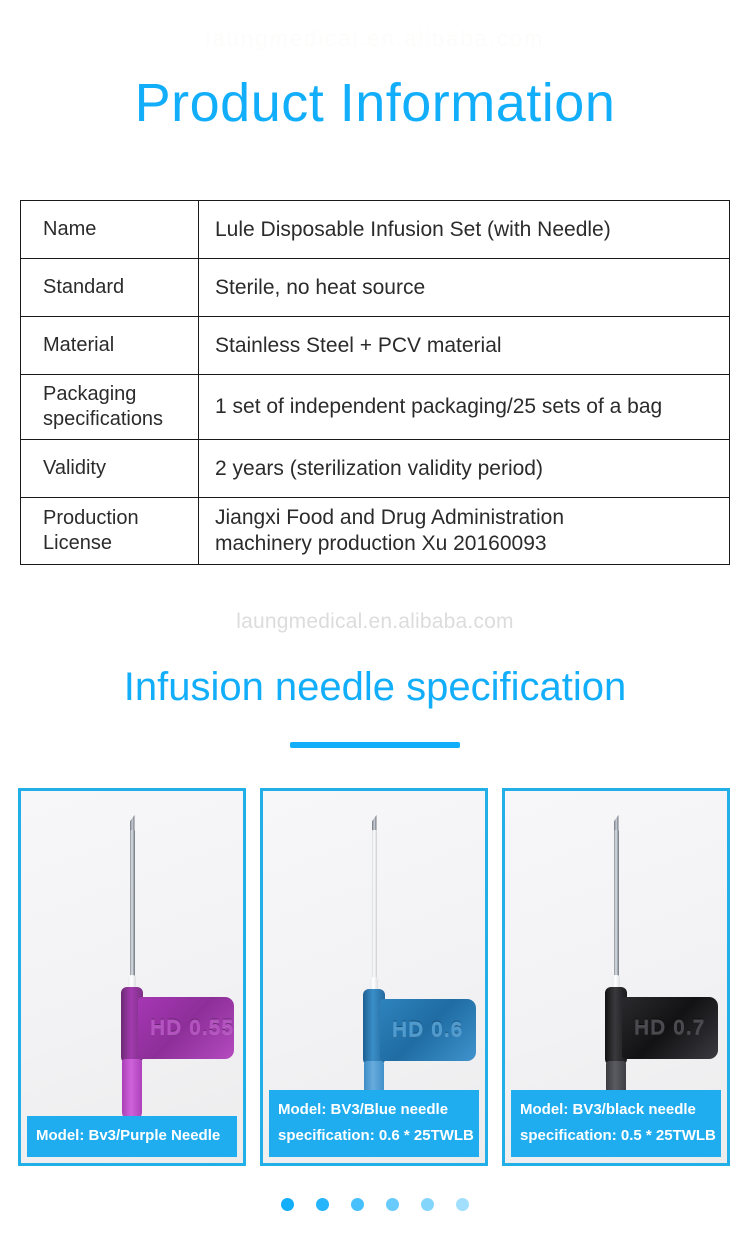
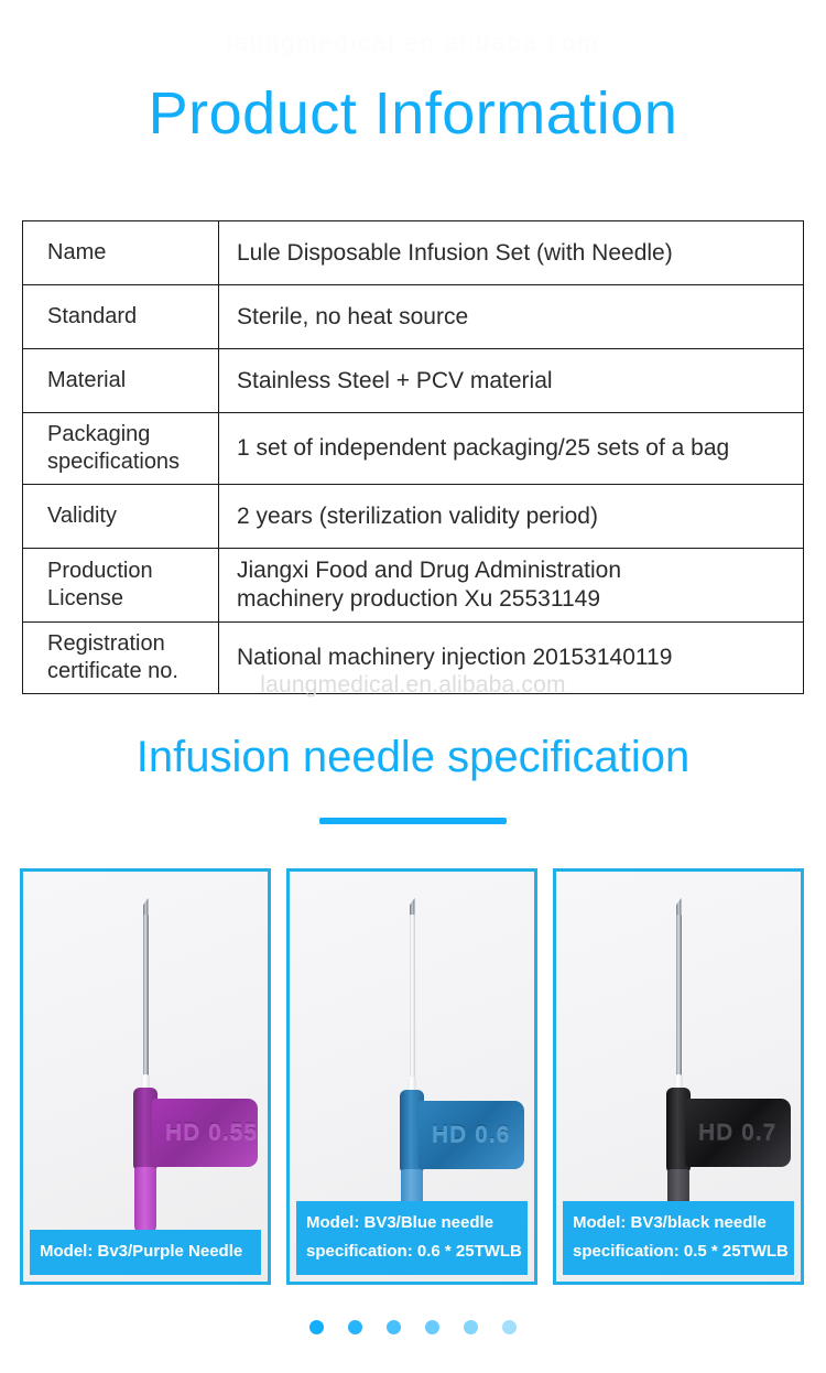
  Product Information
  Name	Lule Disposable Infusion Set (with Needle)
  Standard	Sterile, no heat source
  Material	Stainless Steel + PCV material
  Packaging specifications	1 set of independent packaging/25 sets of a bag
  Validity	2 years (sterilization validity period)
- Production License	Jiangxi Food and Drug Administration machinery production Xu 20160093
+ Production License	Jiangxi Food and Drug Administration machinery production Xu 25531149
+ Registration certificate no.	National machinery injection 20153140119
  laungmedical.en.alibaba.com
  Infusion needle specification
  HD 0.55
  Model: Bv3/Purple Needle
  HD 0.6
  Model: BV3/Blue needle
  specification: 0.6 * 25TWLB
  HD 0.7
  Model: BV3/black needle
  specification: 0.5 * 25TWLB
